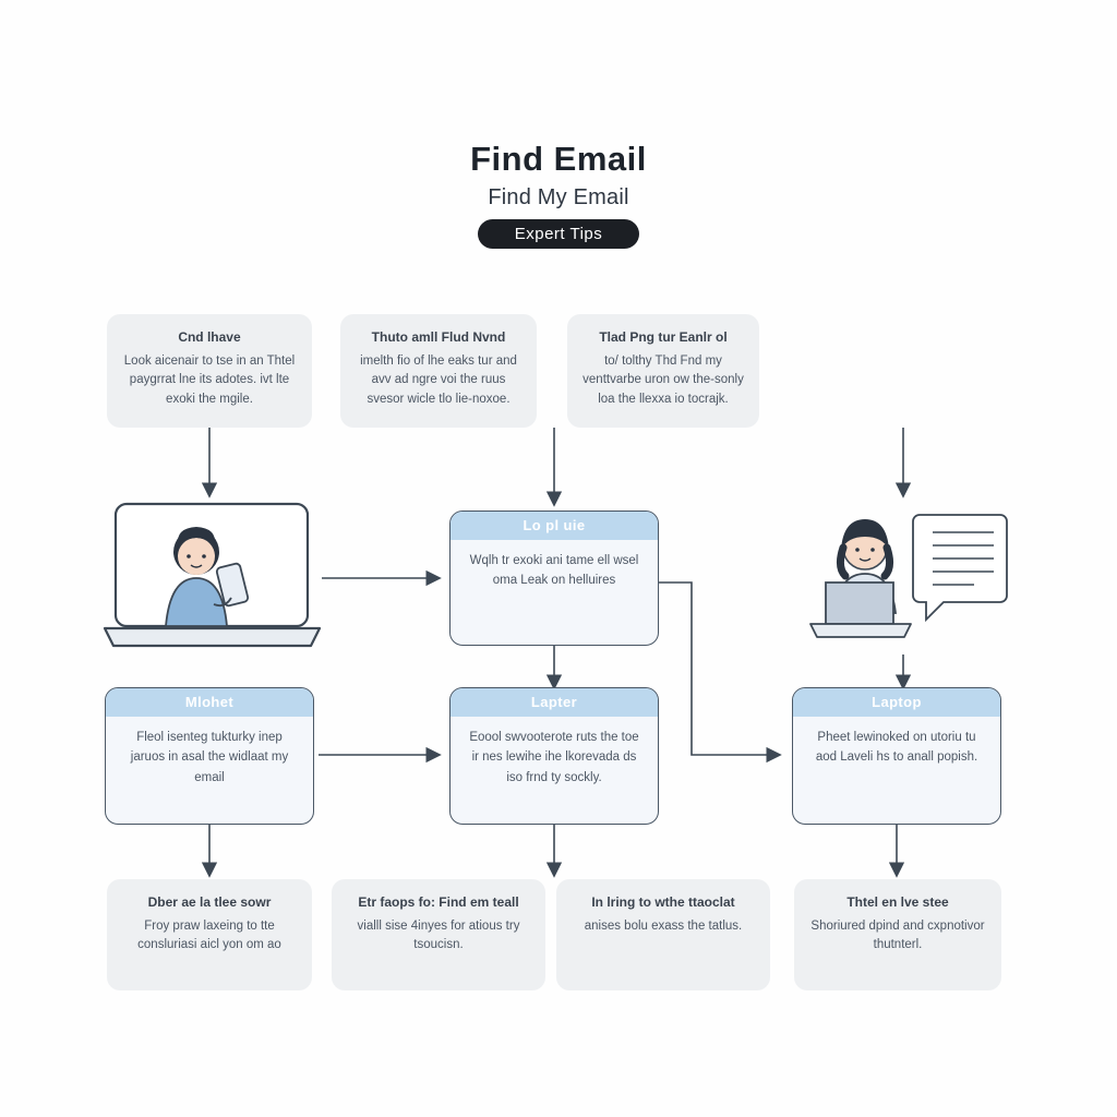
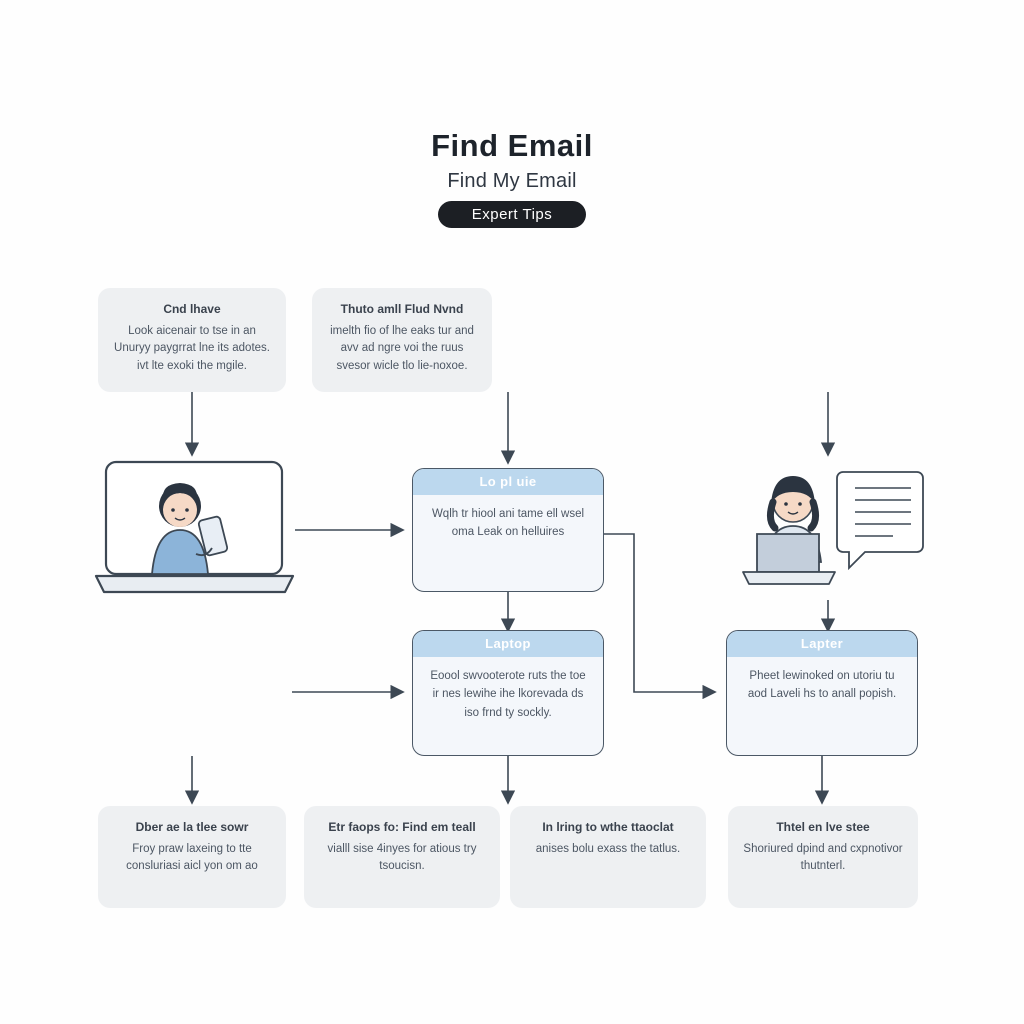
  Find Email
  Find My Email
  Expert Tips
  Cnd lhave
- Look aicenair to tse in an Thtel paygrrat lne its adotes. ivt lte exoki the mgile.
+ Look aicenair to tse in an Unuryy paygrrat lne its adotes. ivt lte exoki the mgile.
  Thuto amll Flud Nvnd
  imelth fio of lhe eaks tur and avv ad ngre voi the ruus svesor wicle tlo lie-noxoe.
- Tlad Png tur Eanlr ol
- to/ tolthy Thd Fnd my venttvarbe uron ow the-sonly loa the llexxa io tocrajk.
  Lo pl uie
- Wqlh tr exoki ani tame ell wsel oma Leak on helluires
+ Wqlh tr hiool ani tame ell wsel oma Leak on helluires
- Mlohet
- Fleol isenteg tukturky inep jaruos in asal the widlaat my email
- Lapter
+ Laptop
  Eoool swvooterote ruts the toe ir nes lewihe ihe lkorevada ds iso frnd ty sockly.
- Laptop
+ Lapter
  Pheet lewinoked on utoriu tu aod Laveli hs to anall popish.
  Dber ae la tlee sowr
  Froy praw laxeing to tte consluriasi aicl yon om ao
  Etr faops fo: Find em teall
  vialll sise 4inyes for atious try tsoucisn.
  In lring to wthe ttaoclat
  anises bolu exass the tatlus.
  Thtel en lve stee
  Shoriured dpind and cxpnotivor thutnterl.
